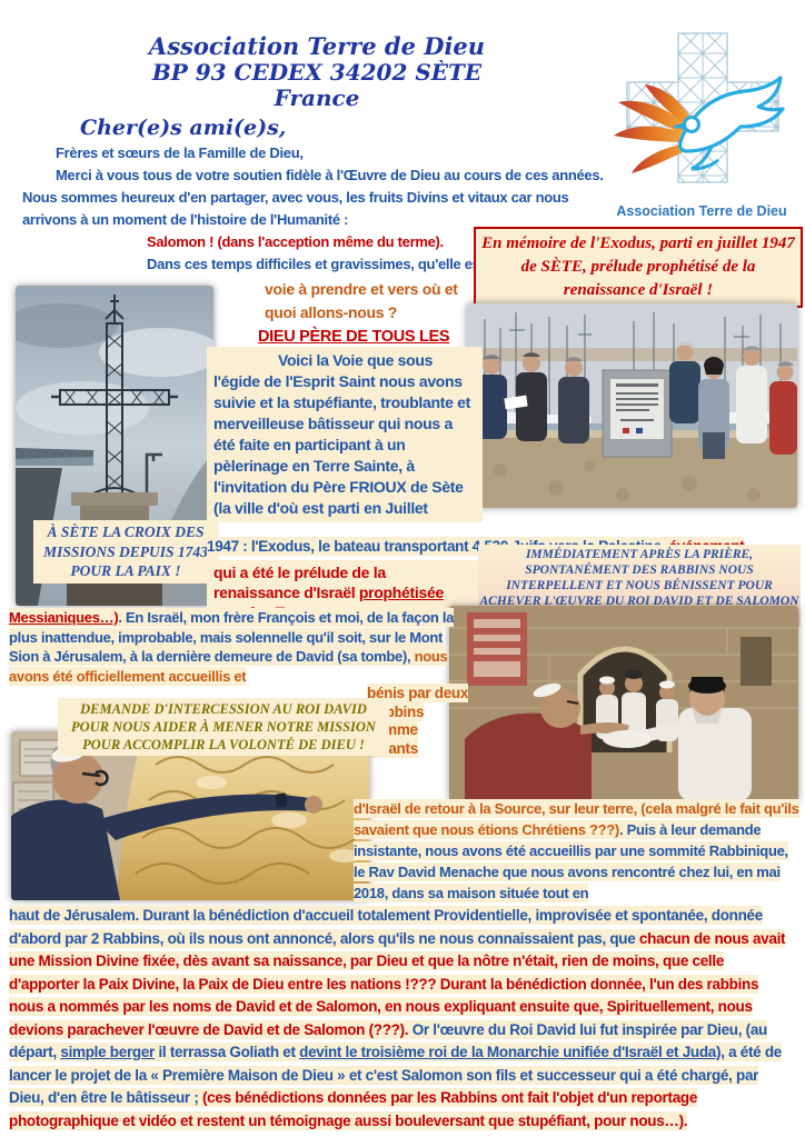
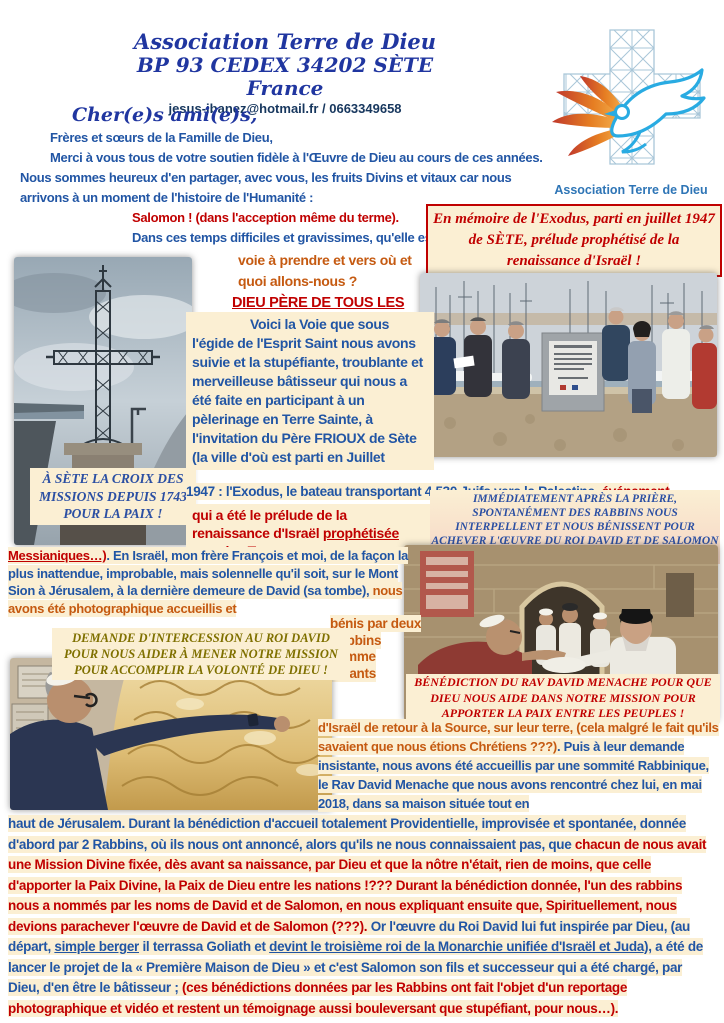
  Association Terre de Dieu
  BP 93 CEDEX 34202 SÈTE France
+ jesus-ibanez@hotmail.fr / 0663349658
  Association Terre de Dieu
  Cher(e)s ami(e)s,
  Frères et sœurs de la Famille de Dieu,
  Merci à vous tous de votre soutien fidèle à l'Œuvre de Dieu au cours de ces années. Nous sommes heureux d'en partager, avec vous, les fruits Divins et vitaux car nous arrivons à un moment de l'histoire de l'Humanité :
  Salomon ! (dans l'acception même du terme).
  Dans ces temps difficiles et gravissimes, qu'elle e
  voie à prendre et vers où et quoi allons-nous ?
  À SÈTE LA CROIX DES MISSIONS DEPUIS 1743 POUR LA PAIX !
  En mémoire de l'Exodus, parti en juillet 1947 de SÈTE, prélude prophétisé de la renaissance d'Israël !
  Voici la Voie que sous l'égide de l'Esprit Saint nous avons suivie et la stupéfiante, troublante et merveilleuse bâtisseur qui nous a été faite en participant à un pèlerinage en Terre Sainte, à l'invitation du Père FRIOUX de Sète (la ville d'où est parti en Juillet
  qui a été le prélude de la renaissance d'Israël prophétisée
  IMMÉDIATEMENT APRÈS LA PRIÈRE, SPONTANÉMENT DES RABBINS NOUS INTERPELLENT ET NOUS BÉNISSENT POUR ACHEVER L'ŒUVRE DU ROI DAVID ET DE SALOMON
+ BÉNÉDICTION DU RAV DAVID MENACHE POUR QUE DIEU NOUS AIDE DANS NOTRE MISSION POUR APPORTER LA PAIX ENTRE LES PEUPLES !
- Messianiques…). En Israël, mon frère François et moi, de la façon la plus inattendue, improbable, mais solennelle qu'il soit, sur le Mont Sion à Jérusalem, à la dernière demeure de David (sa tombe), nous avons été officiellement accueillis et
+ Messianiques…). En Israël, mon frère François et moi, de la façon la plus inattendue, improbable, mais solennelle qu'il soit, sur le Mont Sion à Jérusalem, à la dernière demeure de David (sa tombe), nous avons été photographique accueillis et
  bénis par deux bbins mme ants
  DEMANDE D'INTERCESSION AU ROI DAVID POUR NOUS AIDER À MENER NOTRE MISSION POUR ACCOMPLIR LA VOLONTÉ DE DIEU !
  d'Israël de retour à la Source, sur leur terre, (cela malgré le fait qu'ils savaient que nous étions Chrétiens ???). Puis à leur demande insistante, nous avons été accueillis par une sommité Rabbinique, le Rav David Menache que nous avons rencontré chez lui, en mai 2018, dans sa maison située tout en
  haut de Jérusalem. Durant la bénédiction d'accueil totalement Providentielle, improvisée et spontanée, donnée d'abord par 2 Rabbins, où ils nous ont annoncé, alors qu'ils ne nous connaissaient pas, que chacun de nous avait une Mission Divine fixée, dès avant sa naissance, par Dieu et que la nôtre n'était, rien de moins, que celle d'apporter la Paix Divine, la Paix de Dieu entre les nations !??? Durant la bénédiction donnée, l'un des rabbins nous a nommés par les noms de David et de Salomon, en nous expliquant ensuite que, Spirituellement, nous devions parachever l'œuvre de David et de Salomon (???). Or l'œuvre du Roi David lui fut inspirée par Dieu, (au départ, simple berger il terrassa Goliath et devint le troisième roi de la Monarchie unifiée d'Israël et Juda), a été de lancer le projet de la « Première Maison de Dieu » et c'est Salomon son fils et successeur qui a été chargé, par Dieu, d'en être le bâtisseur ; (ces bénédictions données par les Rabbins ont fait l'objet d'un reportage photographique et vidéo et restent un témoignage aussi bouleversant que stupéfiant, pour nous…).
